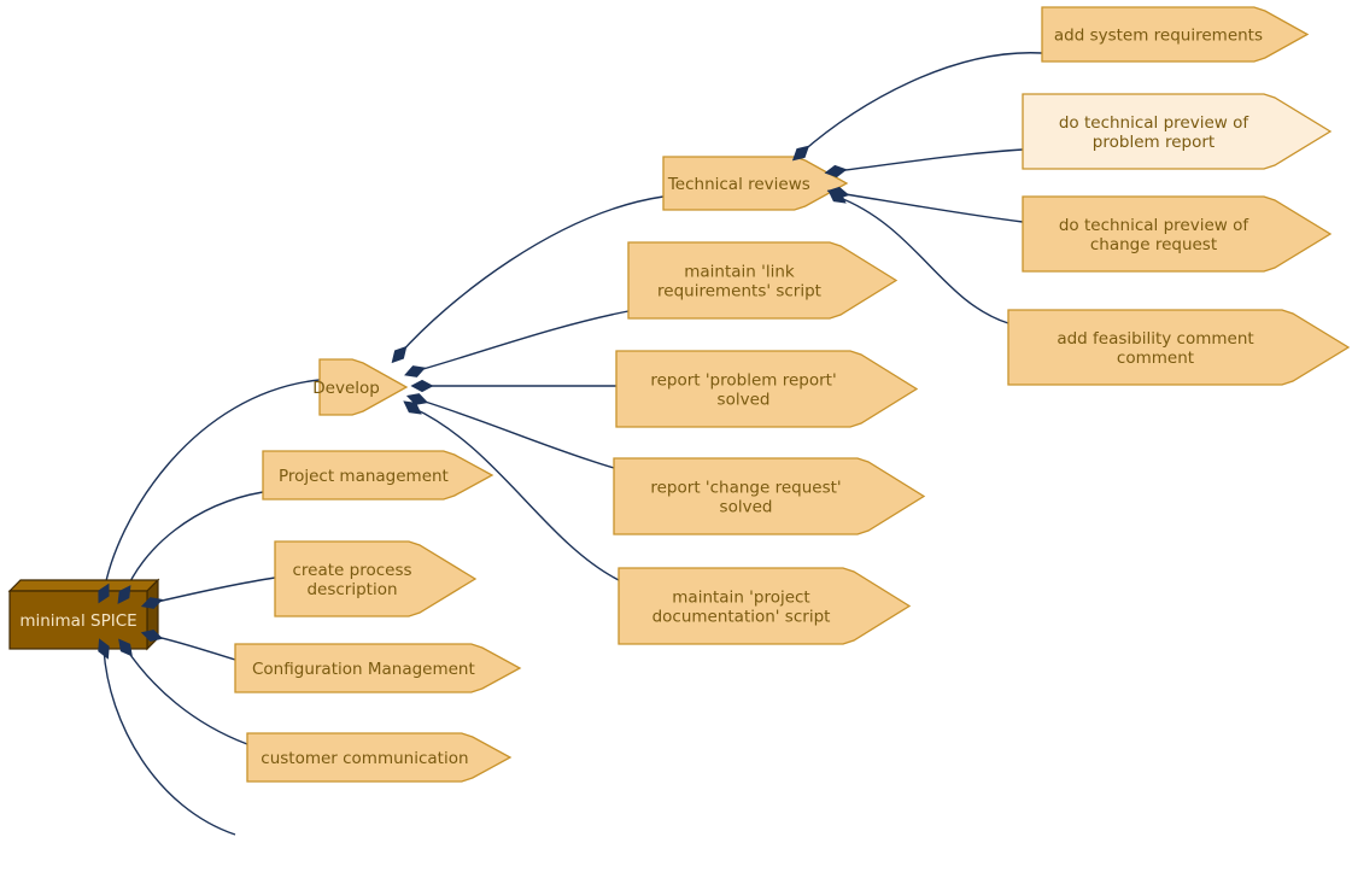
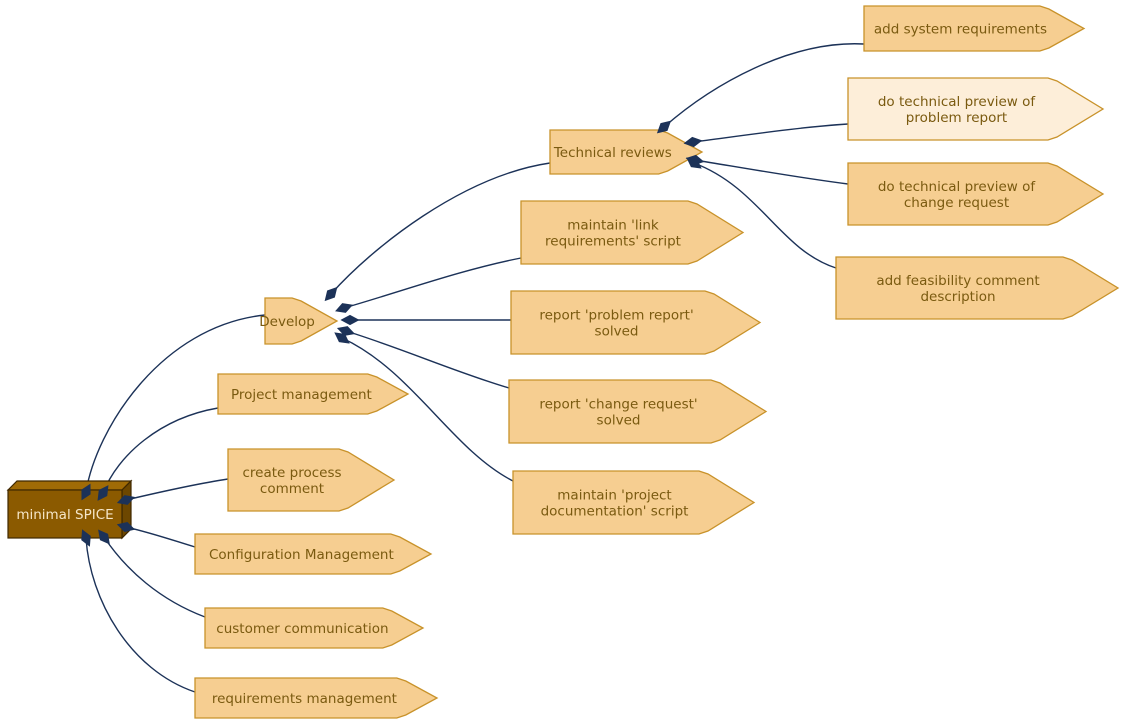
  Technical reviews
  add system requirements
  do technical preview of
  problem report
  do technical preview of
  change request
  add feasibility comment
- comment
+ description
  Develop
  maintain 'link
  requirements' script
  report 'problem report'
  solved
  report 'change request'
  solved
  maintain 'project
  documentation' script
  Project management
  create process
- description
+ comment
  Configuration Management
  customer communication
+ requirements management
  minimal SPICE
